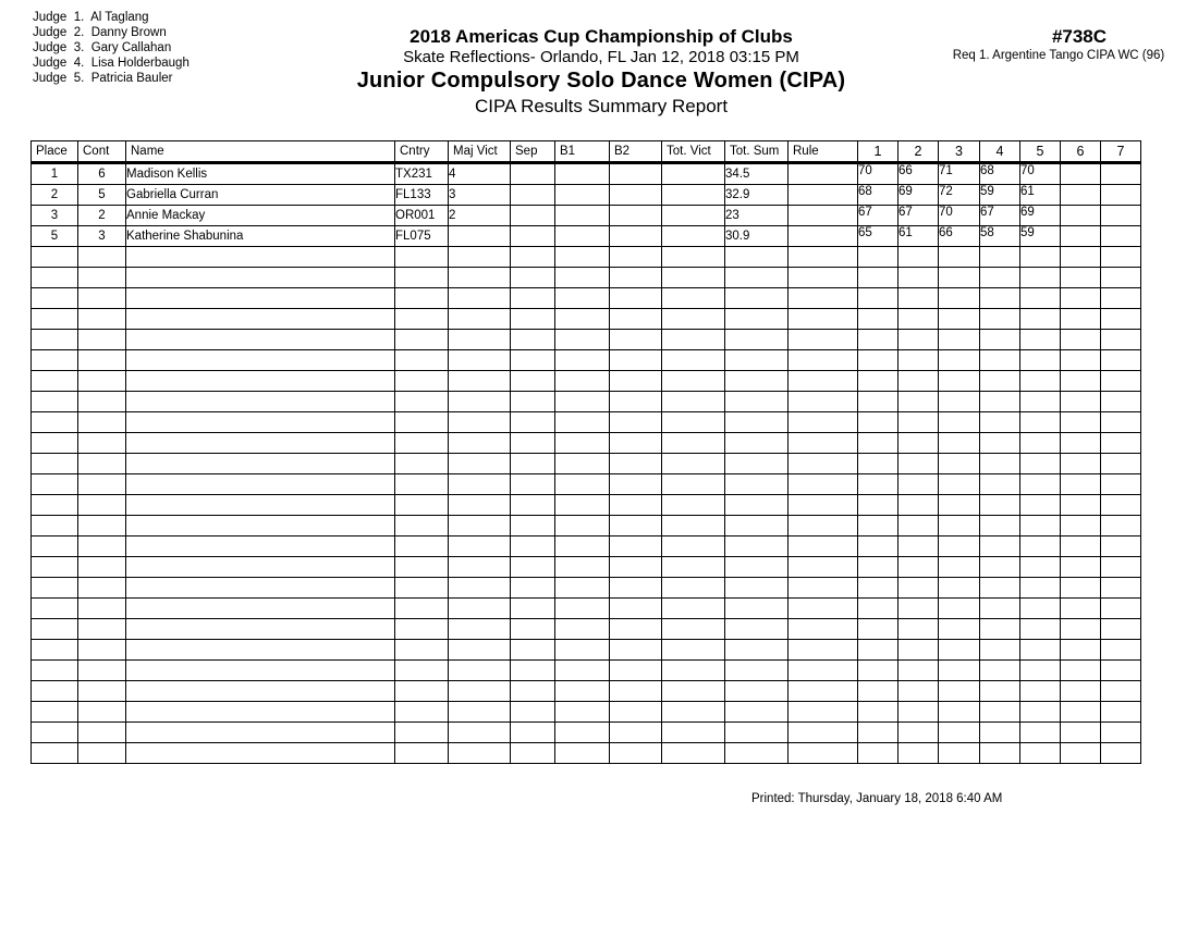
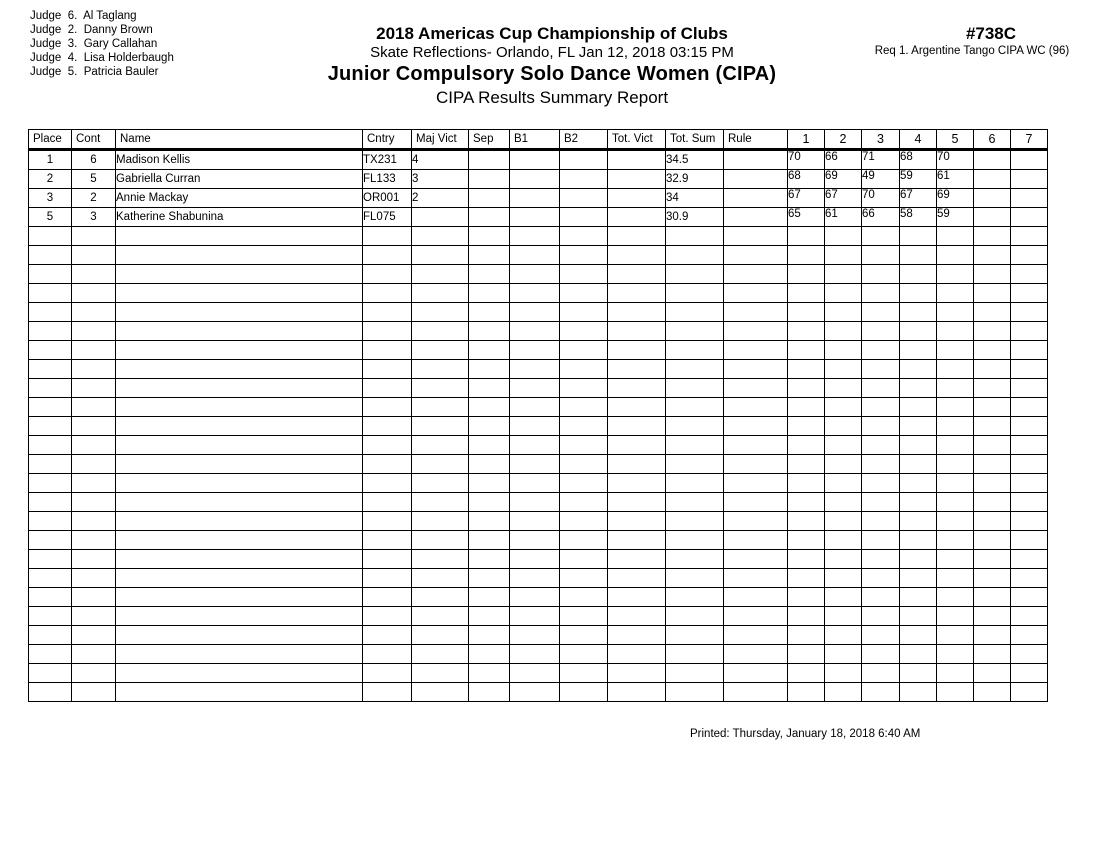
- Judge 1. Al Taglang
+ Judge 6. Al Taglang
  Judge 2. Danny Brown
  Judge 3. Gary Callahan
  Judge 4. Lisa Holderbaugh
  Judge 5. Patricia Bauler
  2018 Americas Cup Championship of Clubs
  Skate Reflections- Orlando, FL Jan 12, 2018 03:15 PM
  Junior Compulsory Solo Dance Women (CIPA)
  CIPA Results Summary Report
  #738C
  Req 1. Argentine Tango CIPA WC (96)
  Place	Cont	Name	Cntry	Maj Vict	Sep	B1	B2	Tot. Vict	Tot. Sum	Rule	1	2	3	4	5	6	7
  1	6	Madison Kellis	TX231	4					34.5		70	66	71	68	70
- 2	5	Gabriella Curran	FL133	3					32.9		68	69	72	59	61
+ 2	5	Gabriella Curran	FL133	3					32.9		68	69	49	59	61
- 3	2	Annie Mackay	OR001	2					23		67	67	70	67	69
+ 3	2	Annie Mackay	OR001	2					34		67	67	70	67	69
  5	3	Katherine Shabunina	FL075						30.9		65	61	66	58	59
  Printed: Thursday, January 18, 2018 6:40 AM
